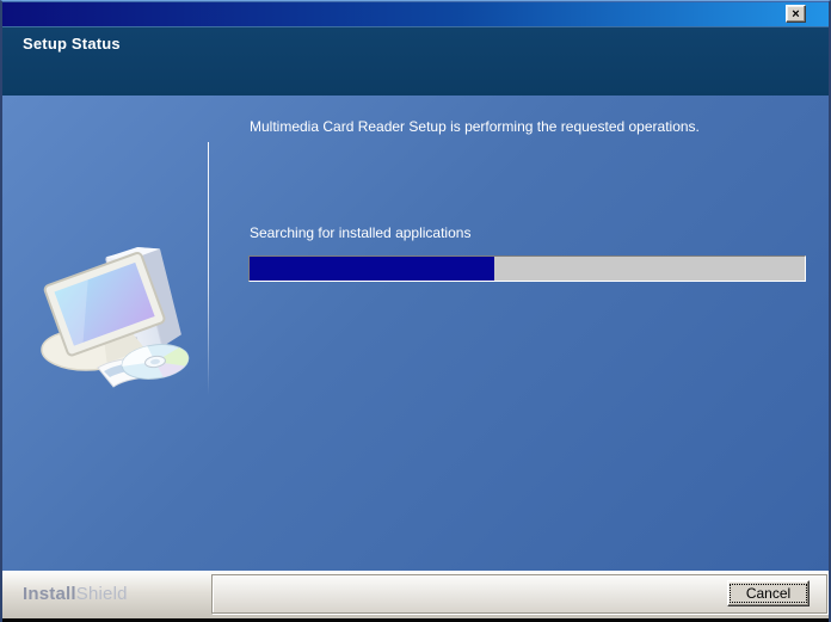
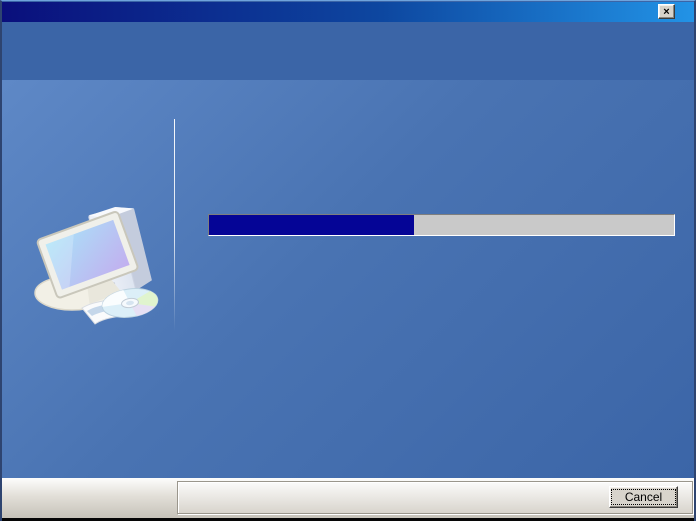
  ×
- Setup Status
- Multimedia Card Reader Setup is performing the requested operations.
- Searching for installed applications
- InstallShield
  Cancel
